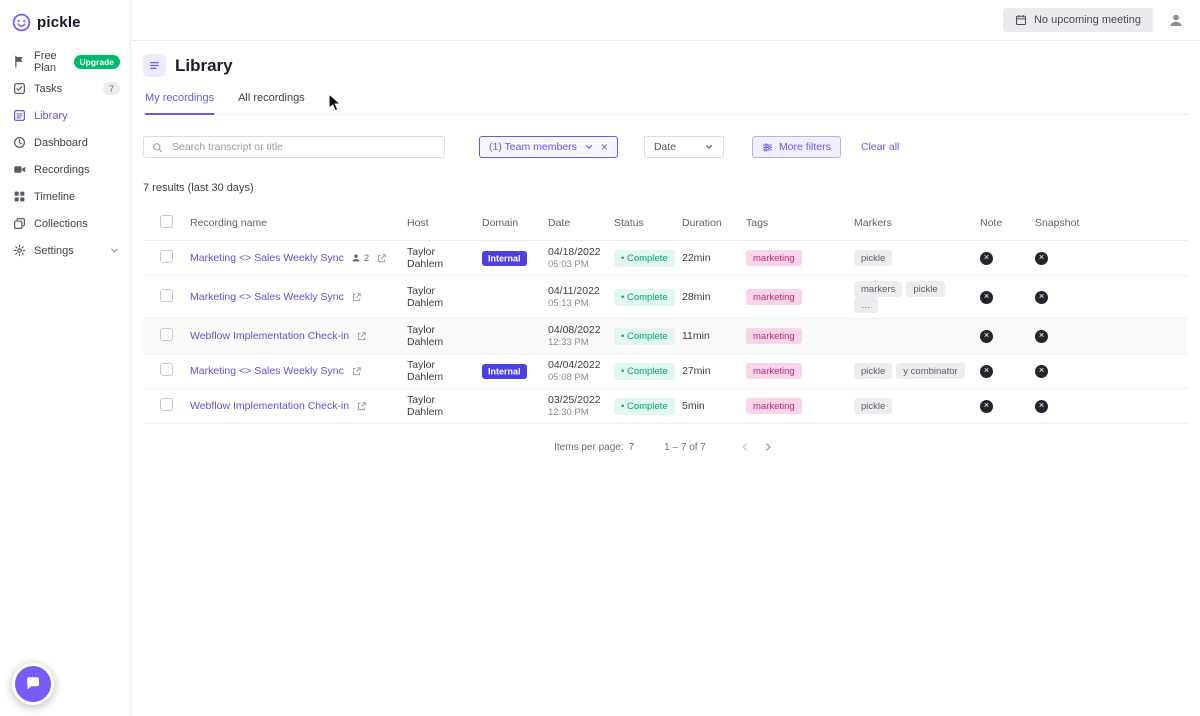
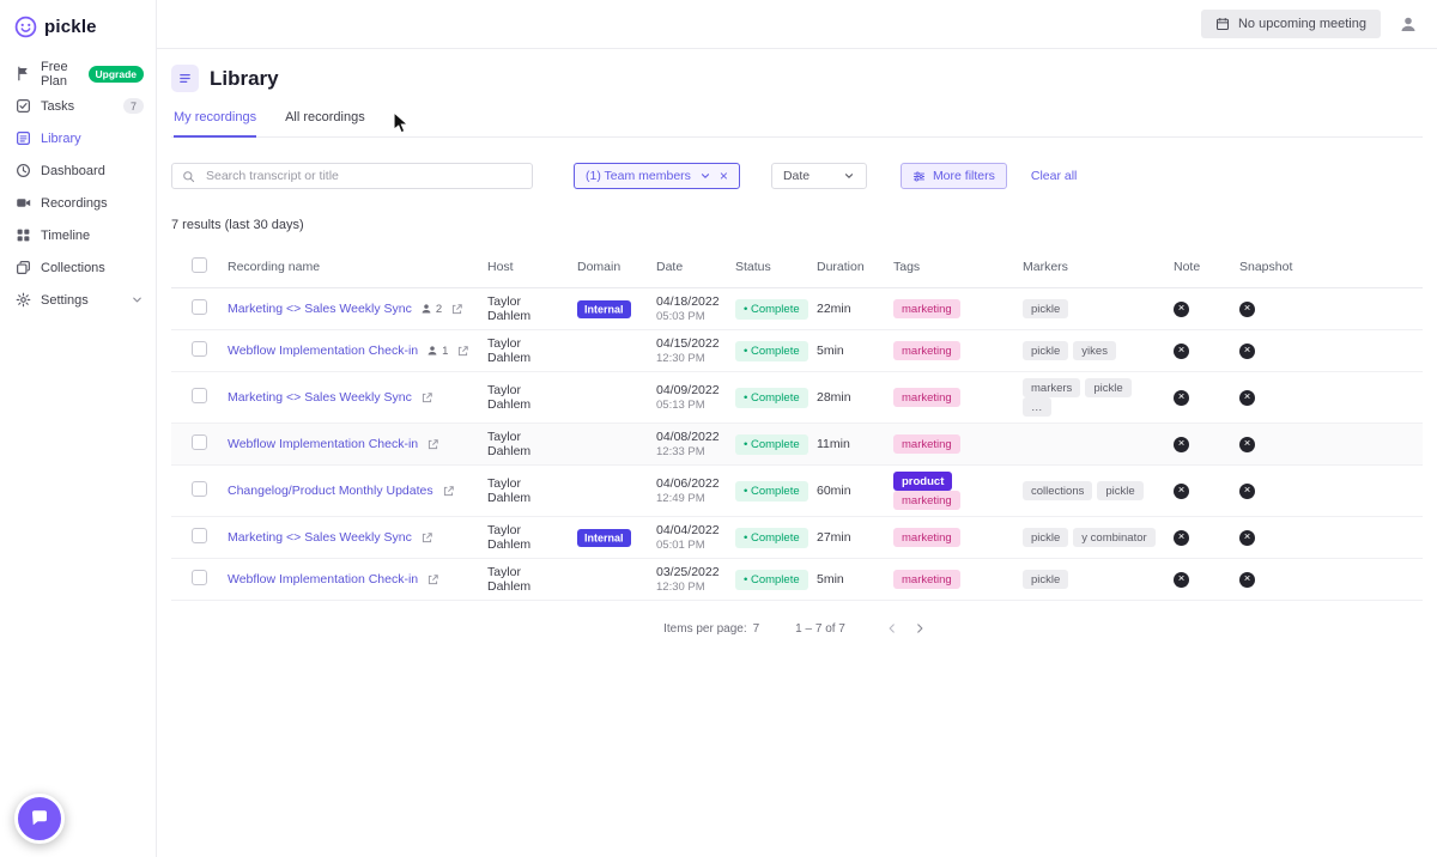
  pickle
  Free Plan
  Upgrade
  Tasks
  7
  Library
  Dashboard
  Recordings
  Timeline
  Collections
  Settings
  No upcoming meeting
  Library
  My recordings
  All recordings
  Search transcript or title
  (1) Team members
  Date
  More filters
  Clear all
  7 results (last 30 days)
  	Recording name	Host	Domain	Date	Status	Duration	Tags	Markers	Note	Snapshot
  	Marketing <> Sales Weekly Sync 2	Taylor Dahlem	Internal	04/18/202205:03 PM	Complete	22min	marketing	pickle
+ 	Webflow Implementation Check-in 1	Taylor Dahlem		04/15/202212:30 PM	Complete	5min	marketing	pickle yikes
- 	Marketing <> Sales Weekly Sync	Taylor Dahlem		04/11/202205:13 PM	Complete	28min	marketing	markers pickle…
+ 	Marketing <> Sales Weekly Sync	Taylor Dahlem		04/09/202205:13 PM	Complete	28min	marketing	markers pickle…
  	Webflow Implementation Check-in	Taylor Dahlem		04/08/202212:33 PM	Complete	11min	marketing
+ 	Changelog/Product Monthly Updates	Taylor Dahlem		04/06/202212:49 PM	Complete	60min	productmarketing	collections pickle
- 	Marketing <> Sales Weekly Sync	Taylor Dahlem	Internal	04/04/202205:08 PM	Complete	27min	marketing	pickle y combinator
+ 	Marketing <> Sales Weekly Sync	Taylor Dahlem	Internal	04/04/202205:01 PM	Complete	27min	marketing	pickle y combinator
  	Webflow Implementation Check-in	Taylor Dahlem		03/25/202212:30 PM	Complete	5min	marketing	pickle
  Items per page:
  7
  1 – 7 of 7
